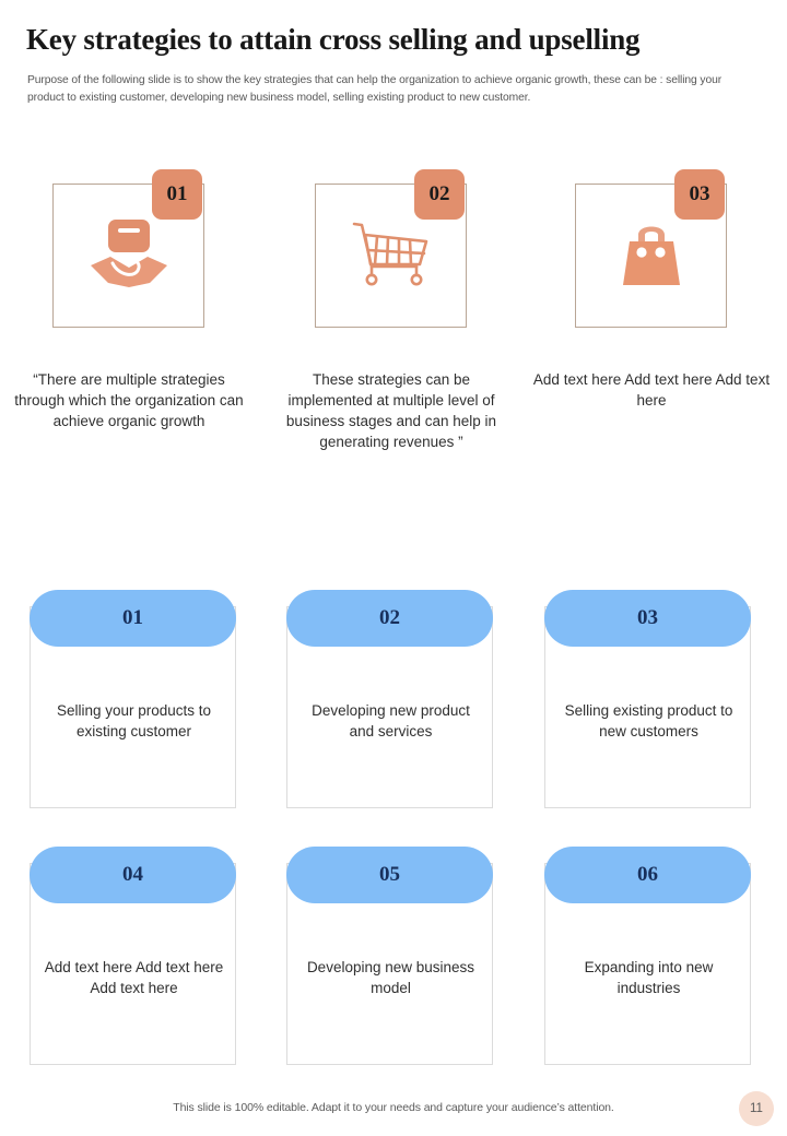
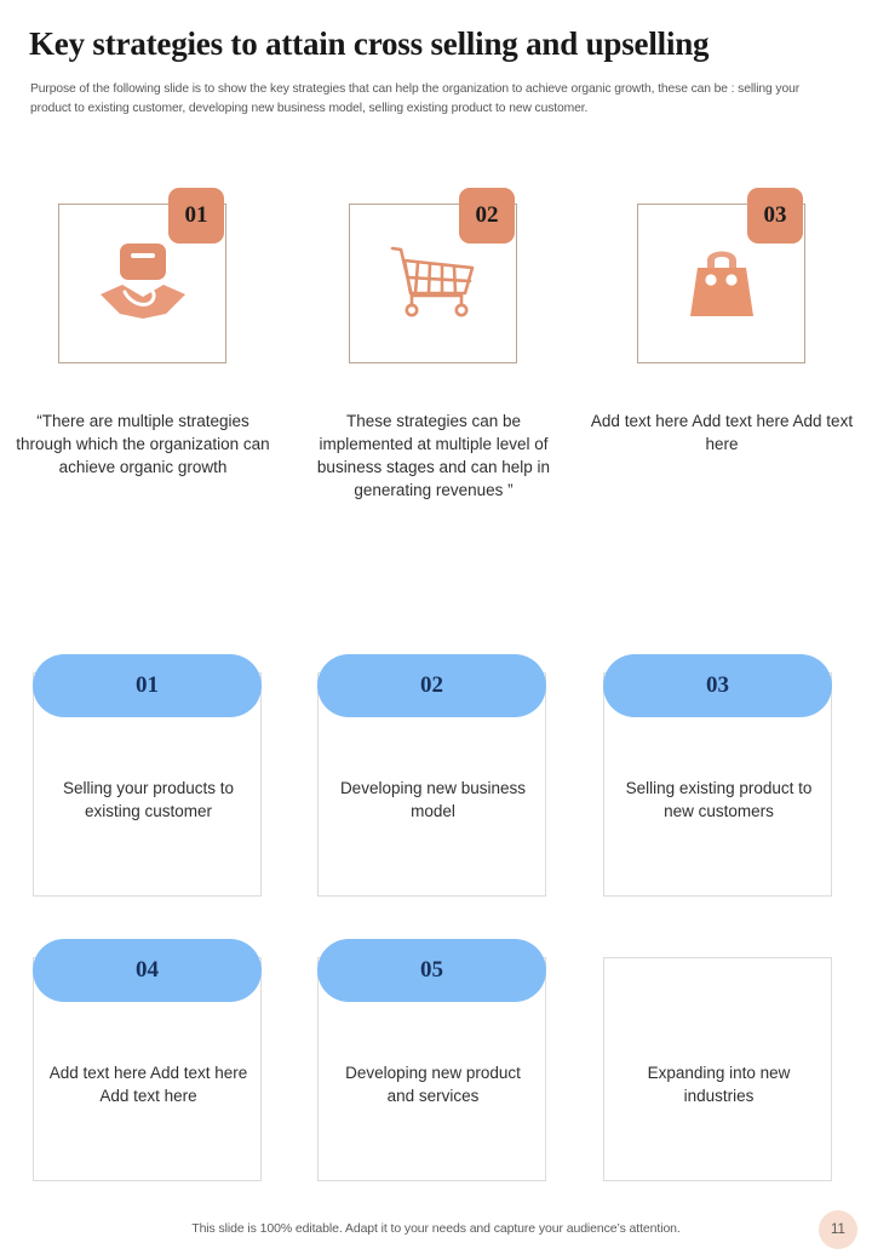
  Key strategies to attain cross selling and upselling
  Purpose of the following slide is to show the key strategies that can help the organization to achieve organic growth, these can be : selling your product to existing customer, developing new business model, selling existing product to new customer.
  01
  “There are multiple strategies through which the organization can achieve organic growth
  02
  These strategies can be implemented at multiple level of business stages and can help in generating revenues ”
  03
  Add text here Add text here Add text here
  Selling your products to existing customer
  01
- Developing new product and services
+ Developing new business model
  02
  Selling existing product to new customers
  03
  Add text here Add text here Add text here
  04
- Developing new business model
+ Developing new product and services
  05
  Expanding into new industries
- 06
  This slide is 100% editable. Adapt it to your needs and capture your audience’s attention.
  11
